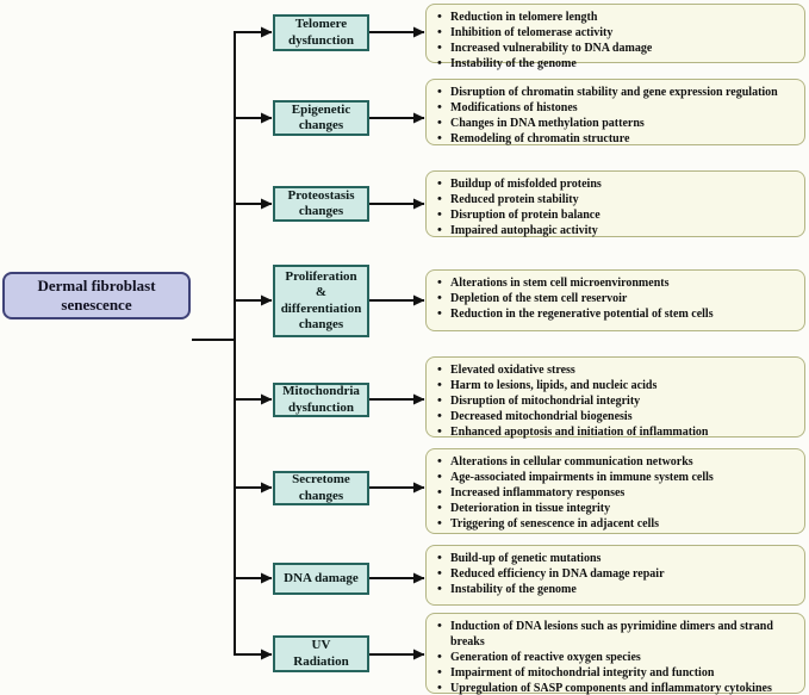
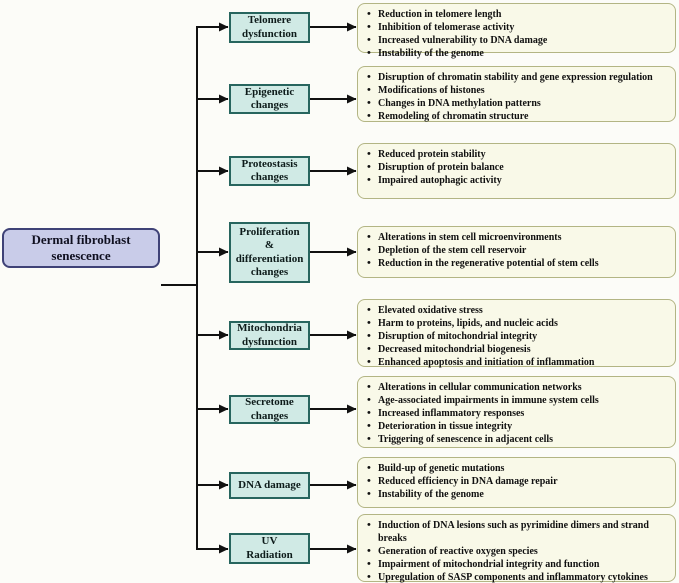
  Dermal fibroblast
  senescence
  Telomere
  dysfunction
  Epigenetic
  changes
  Proteostasis
  changes
  Proliferation
  &
  differentiation
  changes
  Mitochondria
  dysfunction
  Secretome
  changes
  DNA damage
  UV
  Radiation
  Reduction in telomere length
  Inhibition of telomerase activity
  Increased vulnerability to DNA damage
  Instability of the genome
  Disruption of chromatin stability and gene expression regulation
  Modifications of histones
  Changes in DNA methylation patterns
  Remodeling of chromatin structure
- Buildup of misfolded proteins
  Reduced protein stability
  Disruption of protein balance
  Impaired autophagic activity
  Alterations in stem cell microenvironments
  Depletion of the stem cell reservoir
  Reduction in the regenerative potential of stem cells
  Elevated oxidative stress
- Harm to lesions, lipids, and nucleic acids
+ Harm to proteins, lipids, and nucleic acids
  Disruption of mitochondrial integrity
  Decreased mitochondrial biogenesis
  Enhanced apoptosis and initiation of inflammation
  Alterations in cellular communication networks
  Age-associated impairments in immune system cells
  Increased inflammatory responses
  Deterioration in tissue integrity
  Triggering of senescence in adjacent cells
  Build-up of genetic mutations
  Reduced efficiency in DNA damage repair
  Instability of the genome
  Induction of DNA lesions such as pyrimidine dimers and strand breaks
  Generation of reactive oxygen species
  Impairment of mitochondrial integrity and function
  Upregulation of SASP components and inflammatory cytokines
